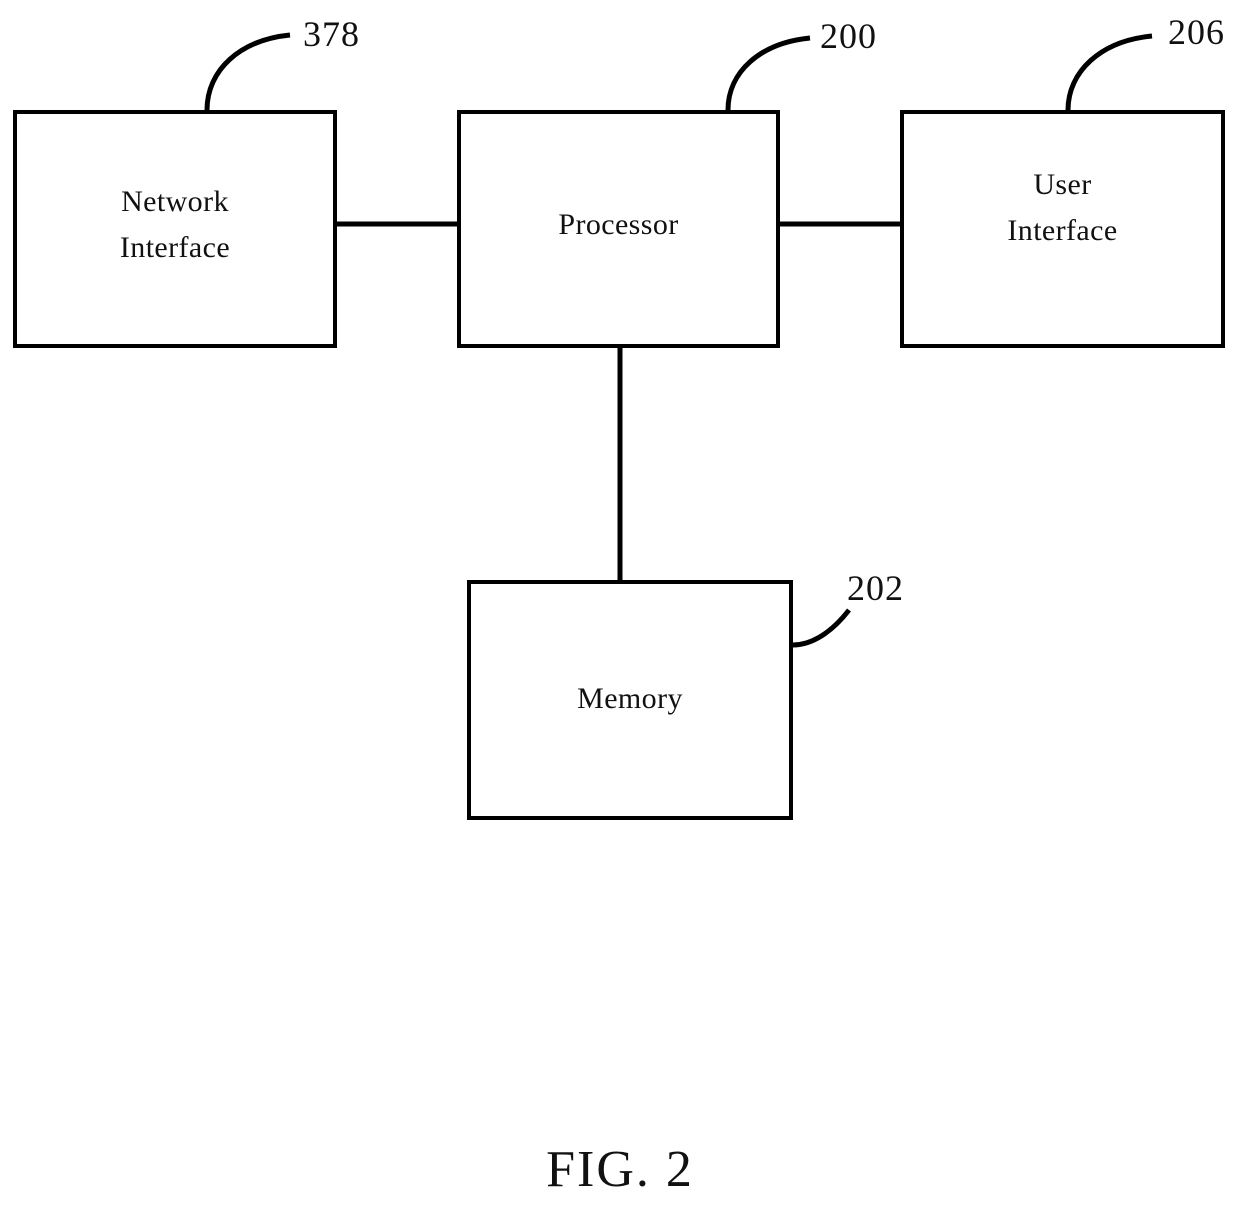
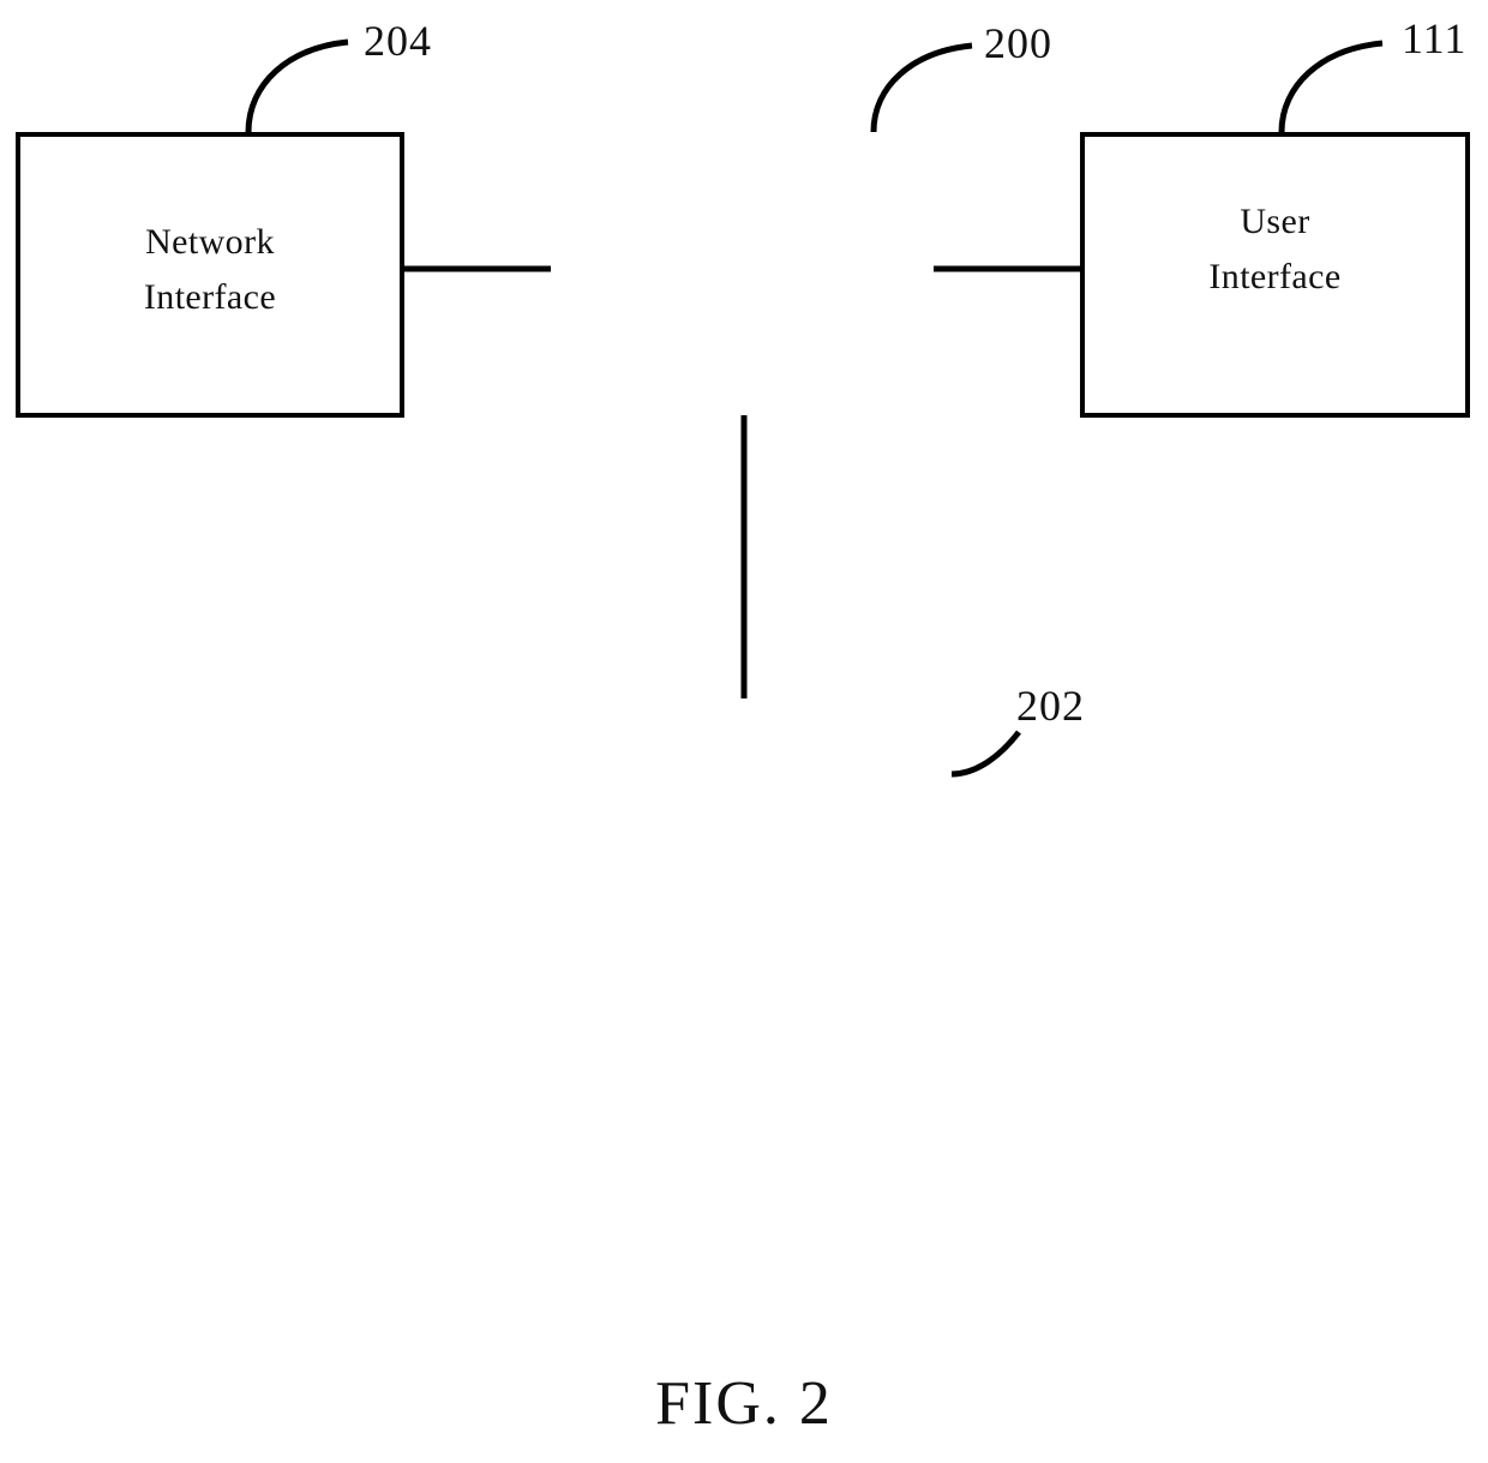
  Network
  Interface
- Processor
  User
  Interface
- Memory
- 378
+ 204
  200
- 206
+ 111
  202
  FIG. 2
